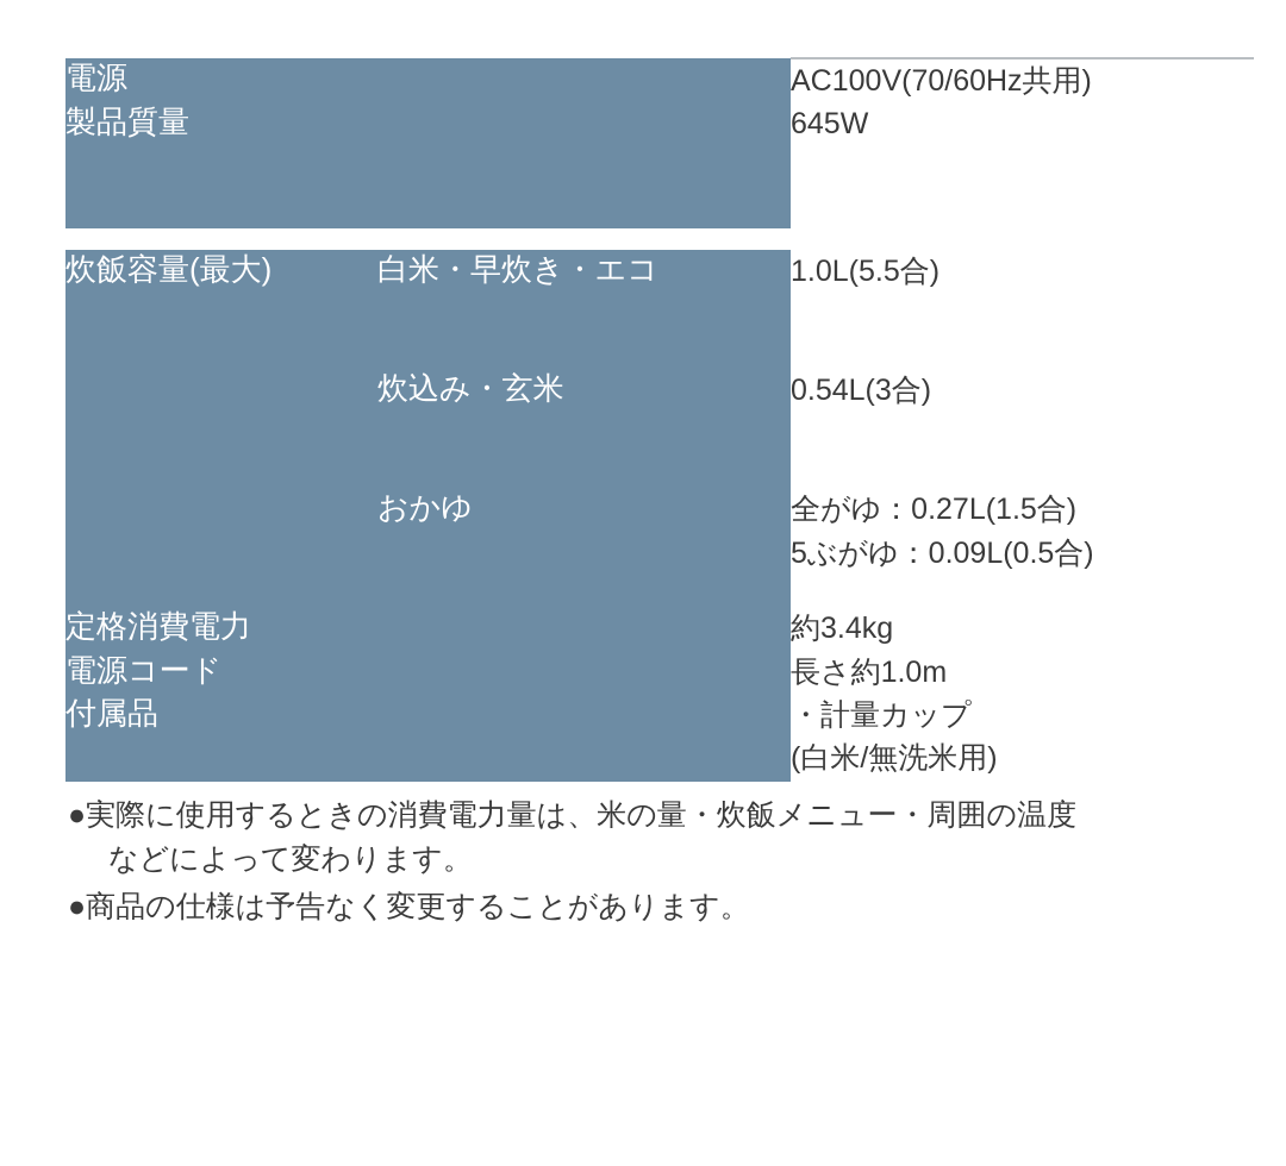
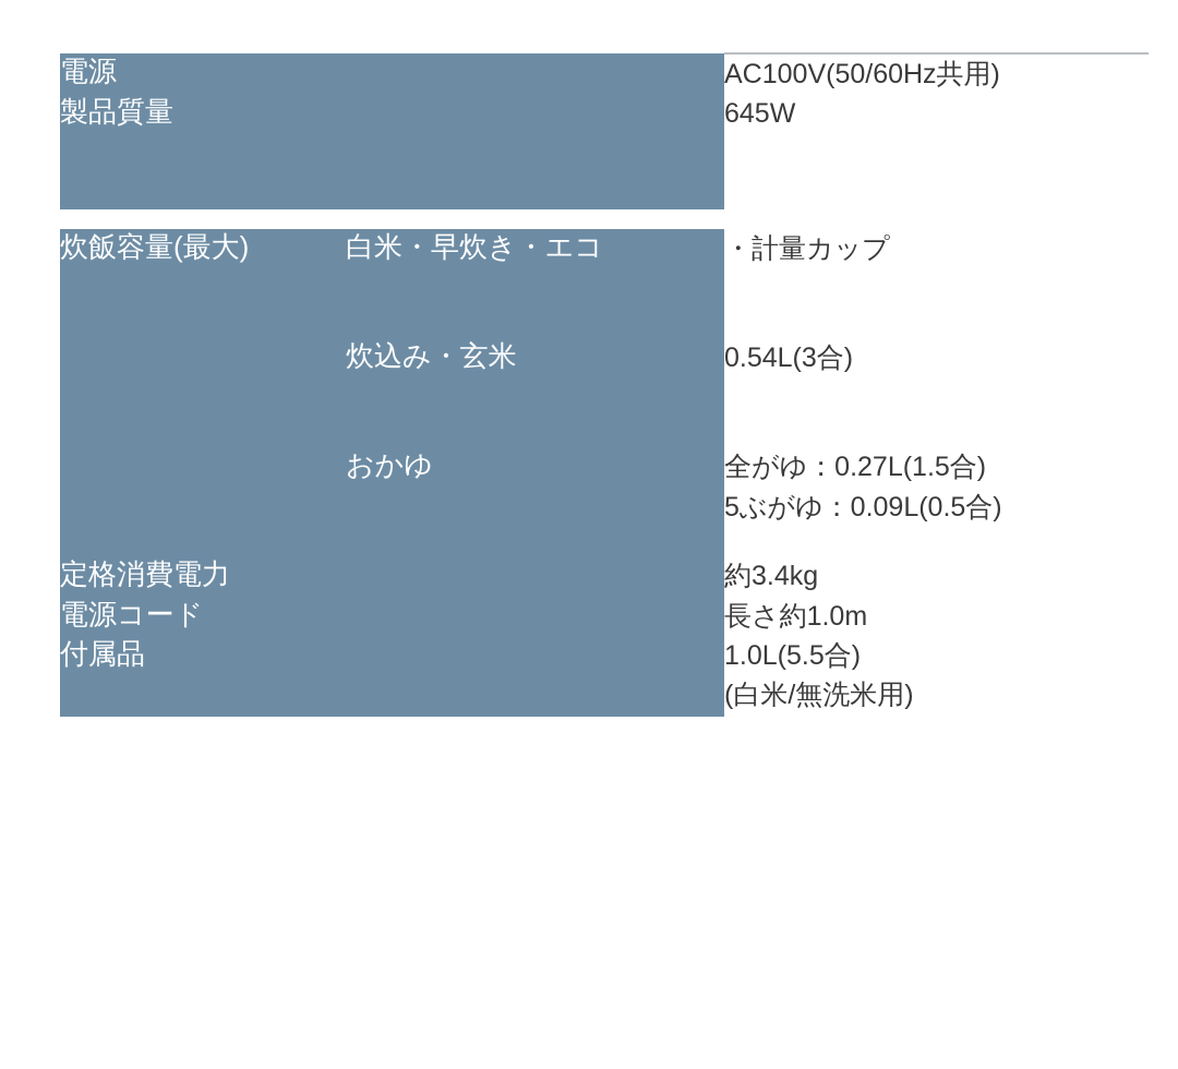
- 電源	AC100V(70/60Hz共用)
+ 電源	AC100V(50/60Hz共用)
  製品質量	645W
- 炊飯容量(最大)	白米・早炊き・エコ	1.0L(5.5合)
+ 炊飯容量(最大)	白米・早炊き・エコ	・計量カップ
  炊込み・玄米	0.54L(3合)
  おかゆ	全がゆ：0.27L(1.5合) 5ぶがゆ：0.09L(0.5合)
  定格消費電力	約3.4kg
  電源コード	長さ約1.0m
- 付属品	・計量カップ (白米/無洗米用)
+ 付属品	1.0L(5.5合) (白米/無洗米用)
- ●実際に使用するときの消費電力量は、米の量・炊飯メニュー・周囲の温度
- などによって変わります。
- ●商品の仕様は予告なく変更することがあります。
